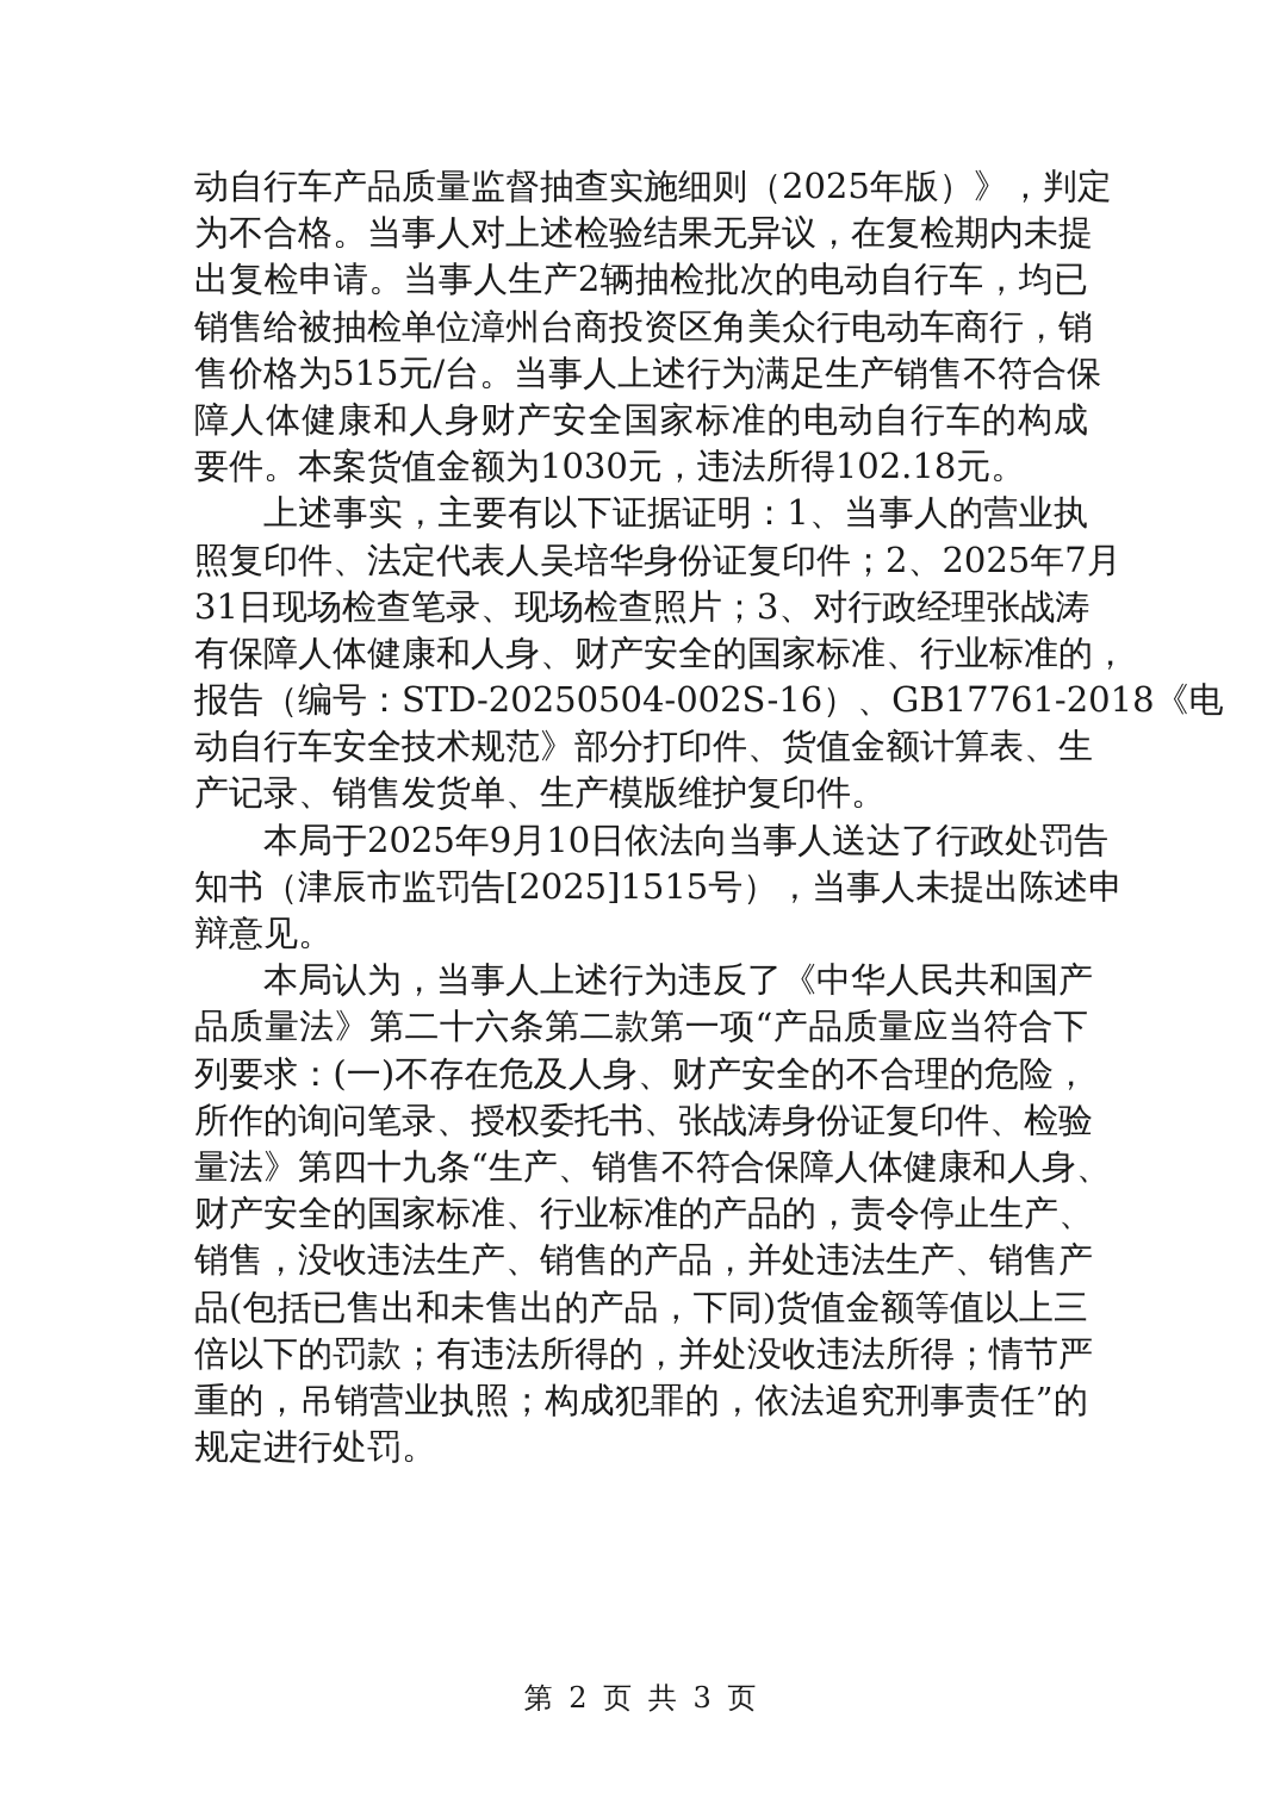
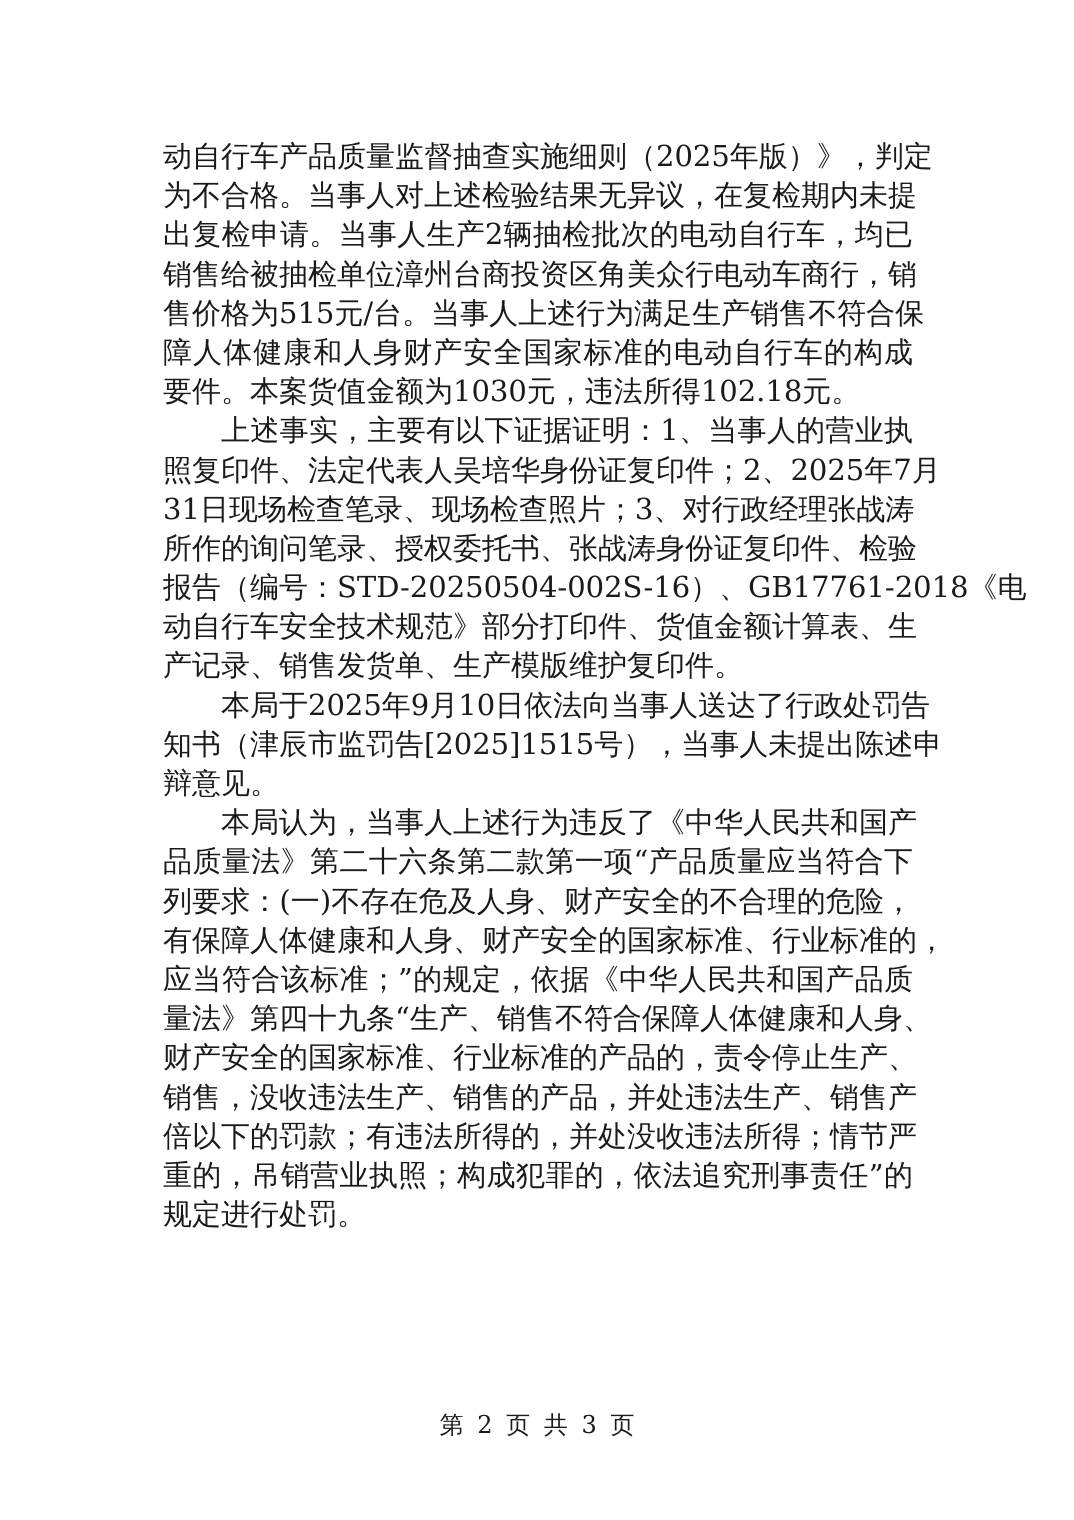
  动自行车产品质量监督抽查实施细则（2025年版）》，判定
  为不合格。当事人对上述检验结果无异议，在复检期内未提
  出复检申请。当事人生产2辆抽检批次的电动自行车，均已
  销售给被抽检单位漳州台商投资区角美众行电动车商行，销
  售价格为515元/台。当事人上述行为满足生产销售不符合保
  障人体健康和人身财产安全国家标准的电动自行车的构成
  要件。本案货值金额为1030元，违法所得102.18元。
  上述事实，主要有以下证据证明：1、当事人的营业执
  照复印件、法定代表人吴培华身份证复印件；2、2025年7月
  31日现场检查笔录、现场检查照片；3、对行政经理张战涛
- 有保障人体健康和人身、财产安全的国家标准、行业标准的，
+ 所作的询问笔录、授权委托书、张战涛身份证复印件、检验
  报告（编号：STD-20250504-002S-16）、GB17761-2018《电
  动自行车安全技术规范》部分打印件、货值金额计算表、生
  产记录、销售发货单、生产模版维护复印件。
  本局于2025年9月10日依法向当事人送达了行政处罚告
  知书（津辰市监罚告[2025]1515号），当事人未提出陈述申
  辩意见。
  本局认为，当事人上述行为违反了《中华人民共和国产
  品质量法》第二十六条第二款第一项“产品质量应当符合下
  列要求：(一)不存在危及人身、财产安全的不合理的危险，
- 所作的询问笔录、授权委托书、张战涛身份证复印件、检验
+ 有保障人体健康和人身、财产安全的国家标准、行业标准的，
+ 应当符合该标准；”的规定，依据《中华人民共和国产品质
  量法》第四十九条“生产、销售不符合保障人体健康和人身、
  财产安全的国家标准、行业标准的产品的，责令停止生产、
  销售，没收违法生产、销售的产品，并处违法生产、销售产
- 品(包括已售出和未售出的产品，下同)货值金额等值以上三
  倍以下的罚款；有违法所得的，并处没收违法所得；情节严
  重的，吊销营业执照；构成犯罪的，依法追究刑事责任”的
  规定进行处罚。
  第 2 页 共 3 页
